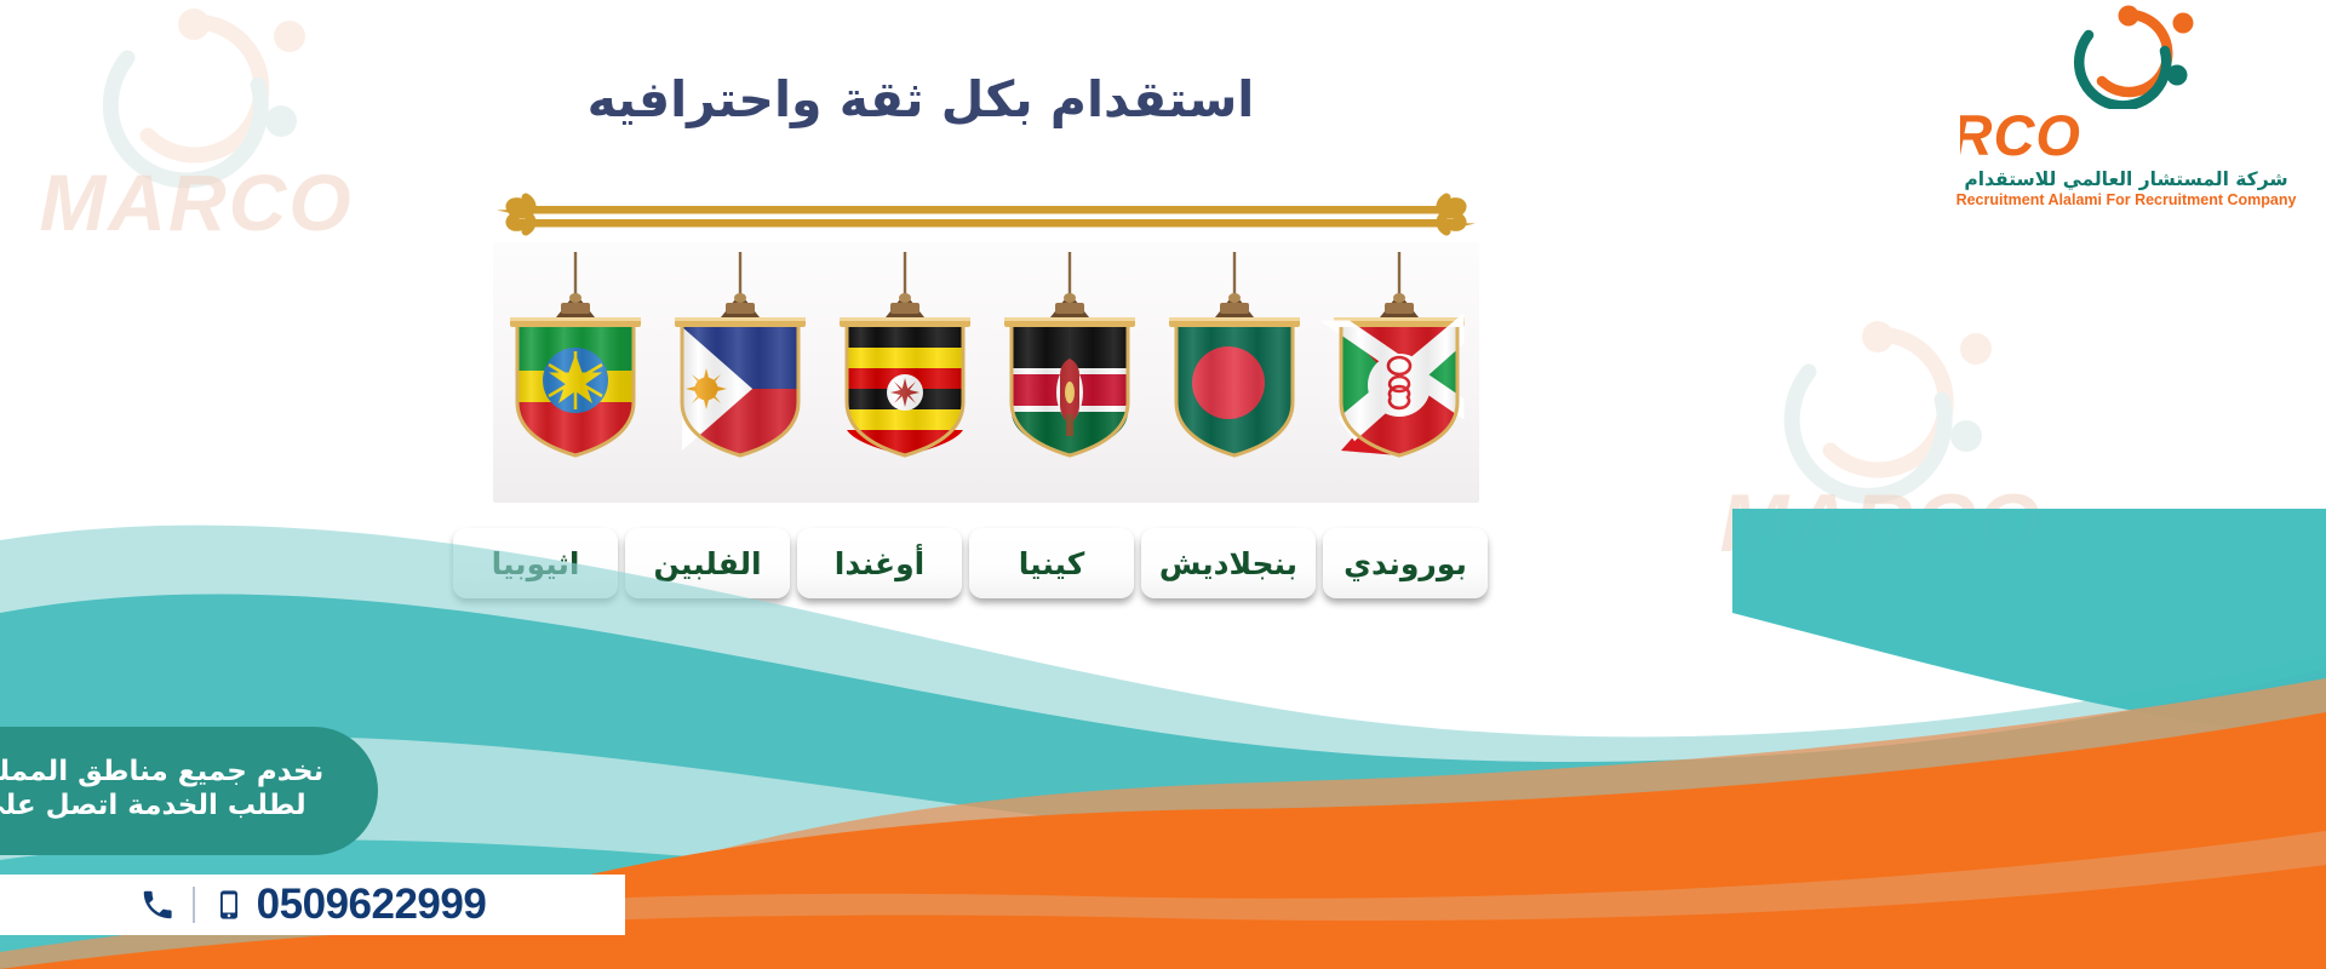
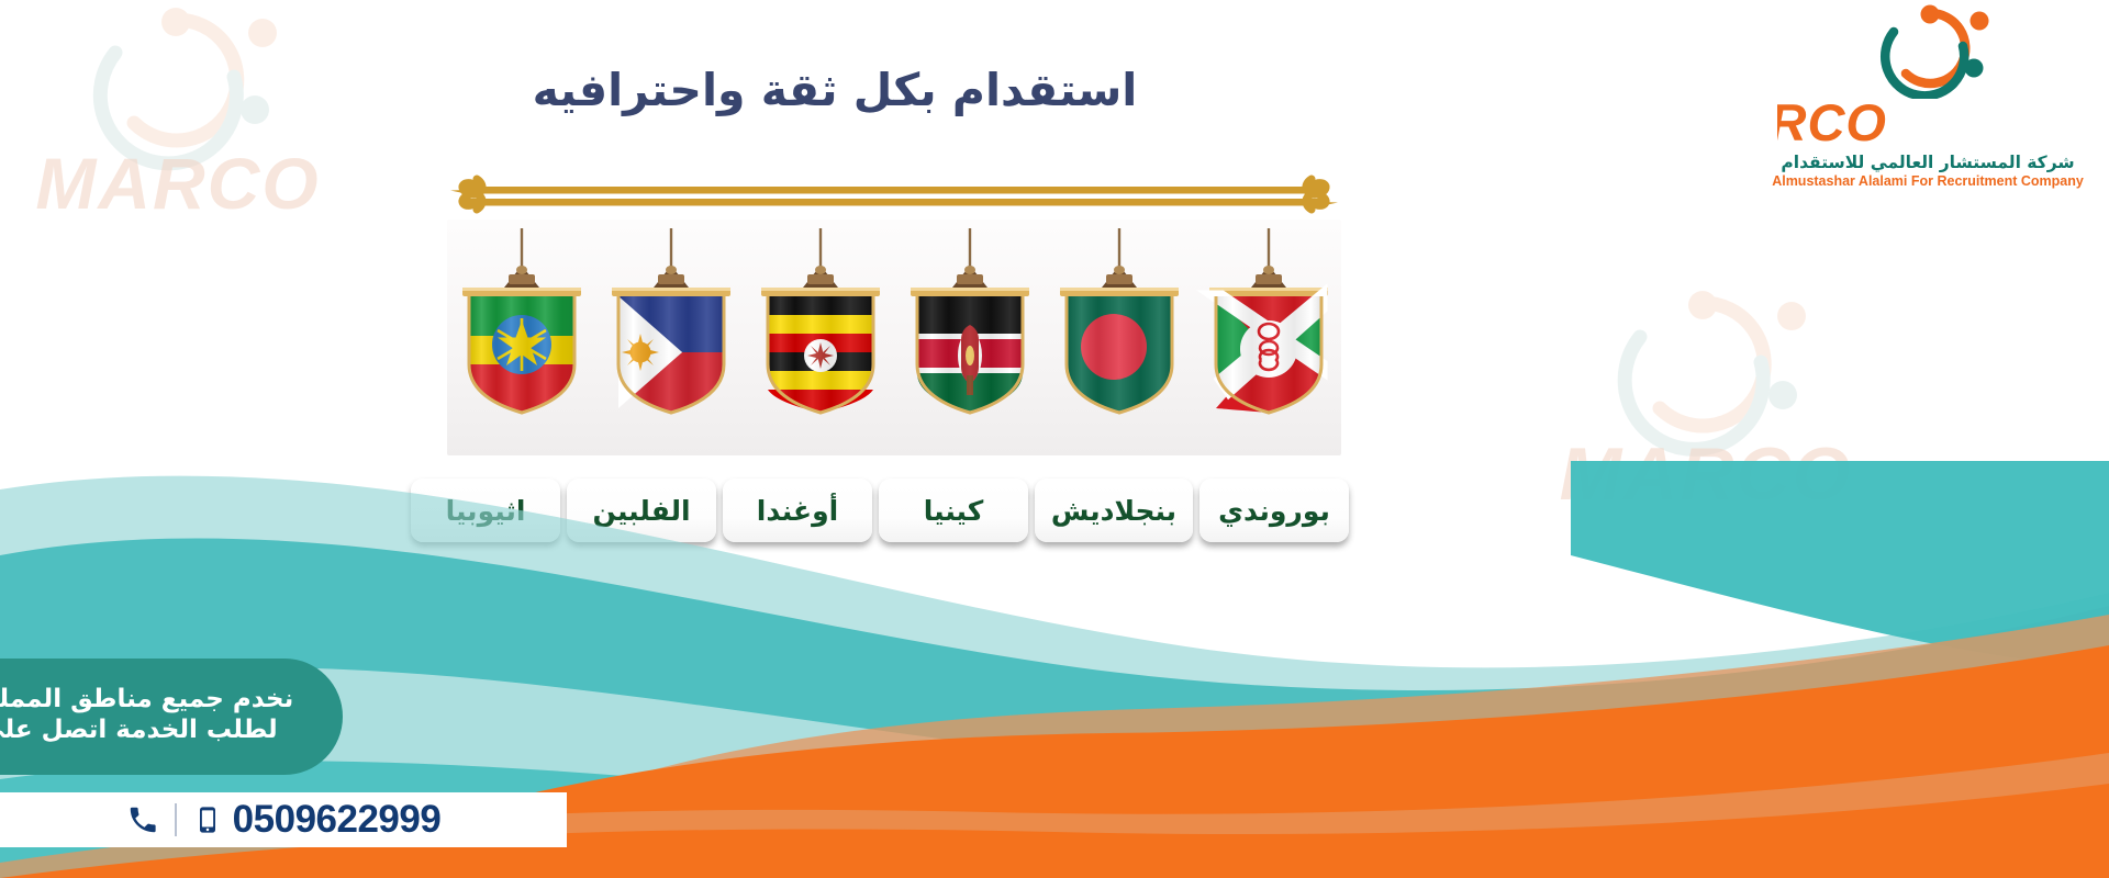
  MARCO
  استقدام بكل ثقة واحترافيه
  RCO
  شركة المستشار العالمي للاستقدام
- Recruitment Alalami For Recruitment Company
+ Almustashar Alalami For Recruitment Company
  اثيوبيا
  الفلبين
  أوغندا
  كينيا
  بنجلاديش
  بوروندي
  نخدم جميع مناطق الممل
  لطلب الخدمة اتصل عل
  0509622999
